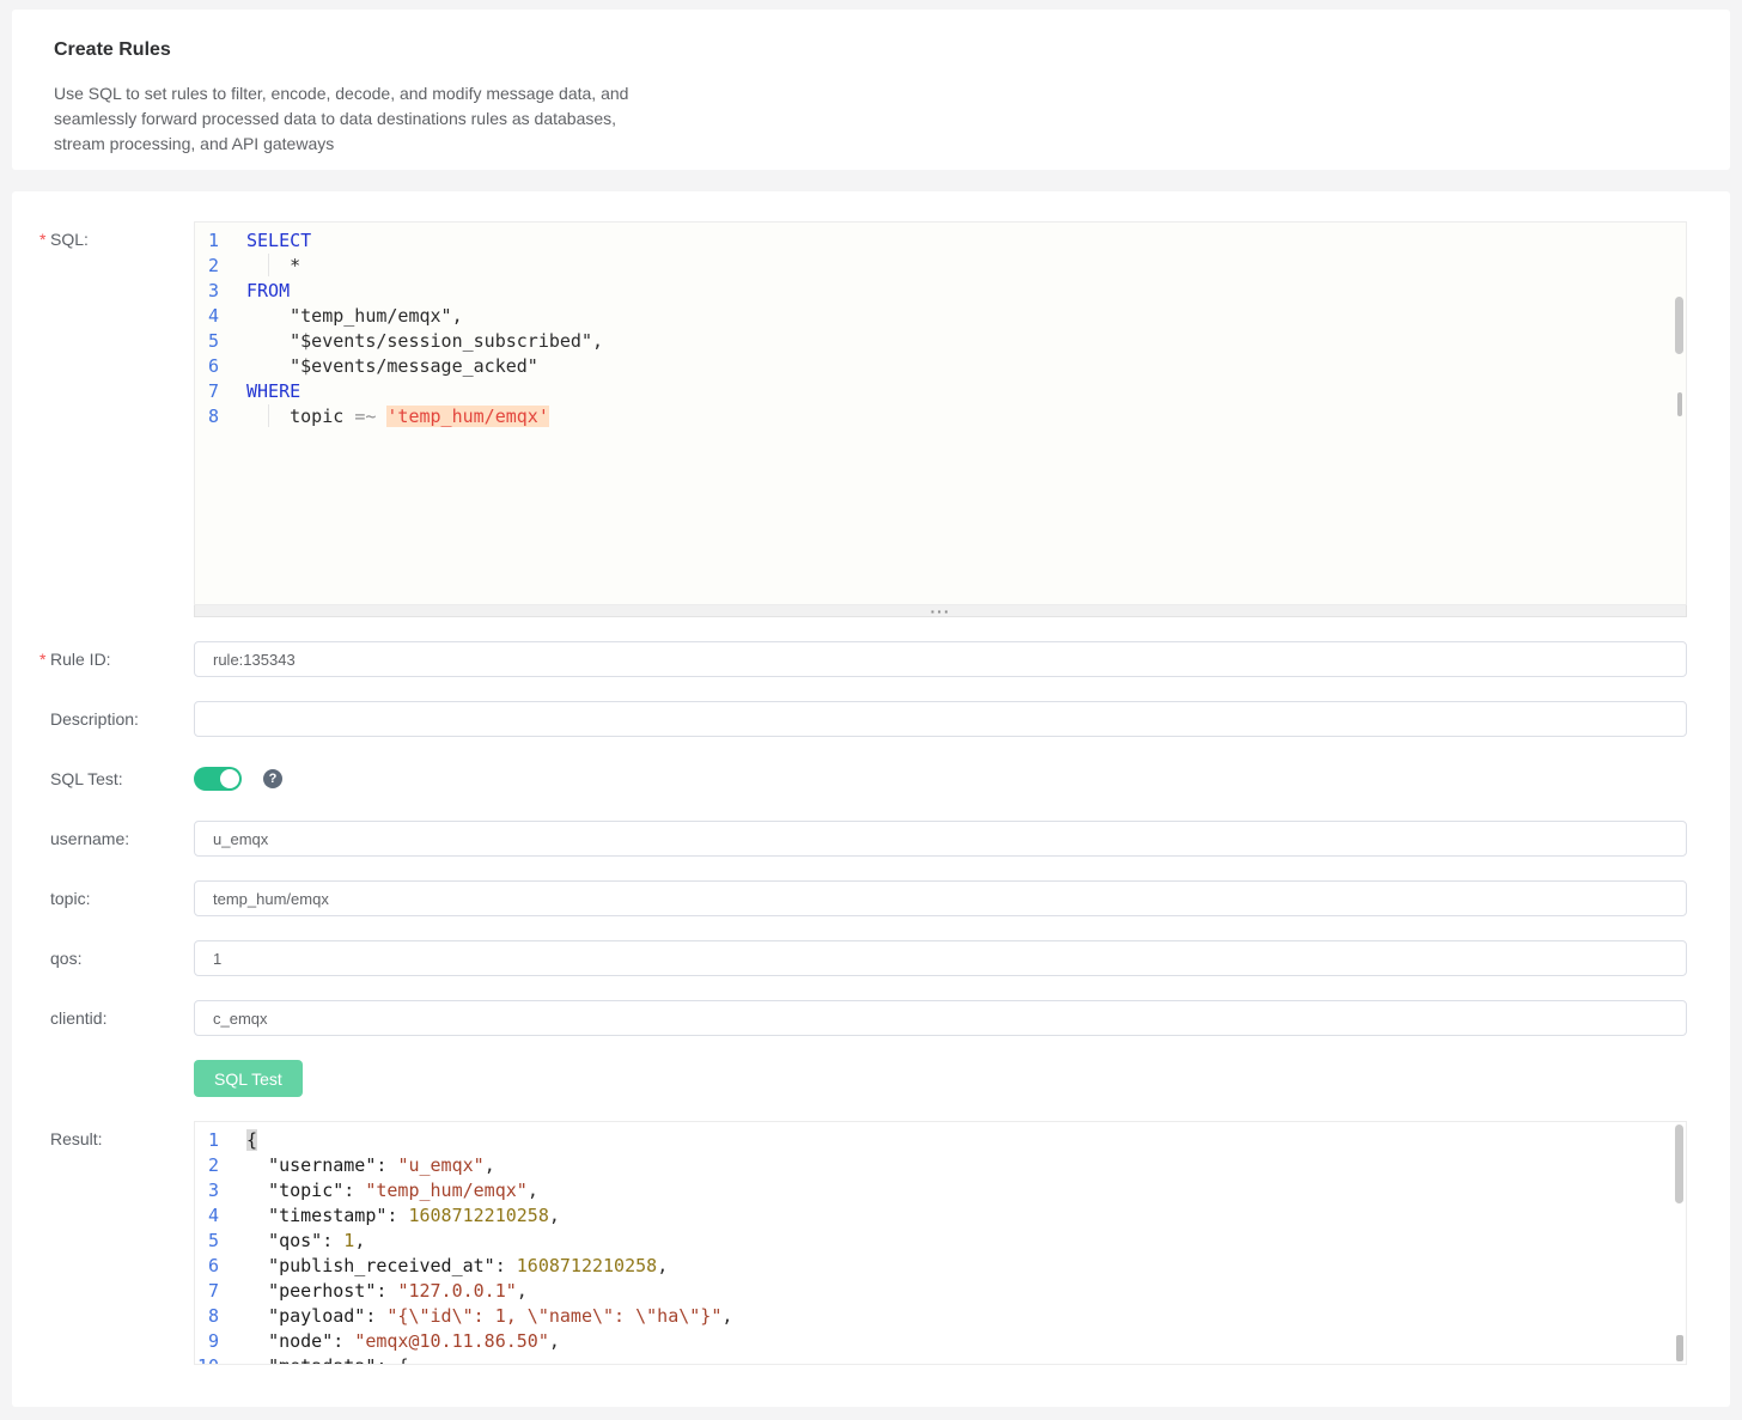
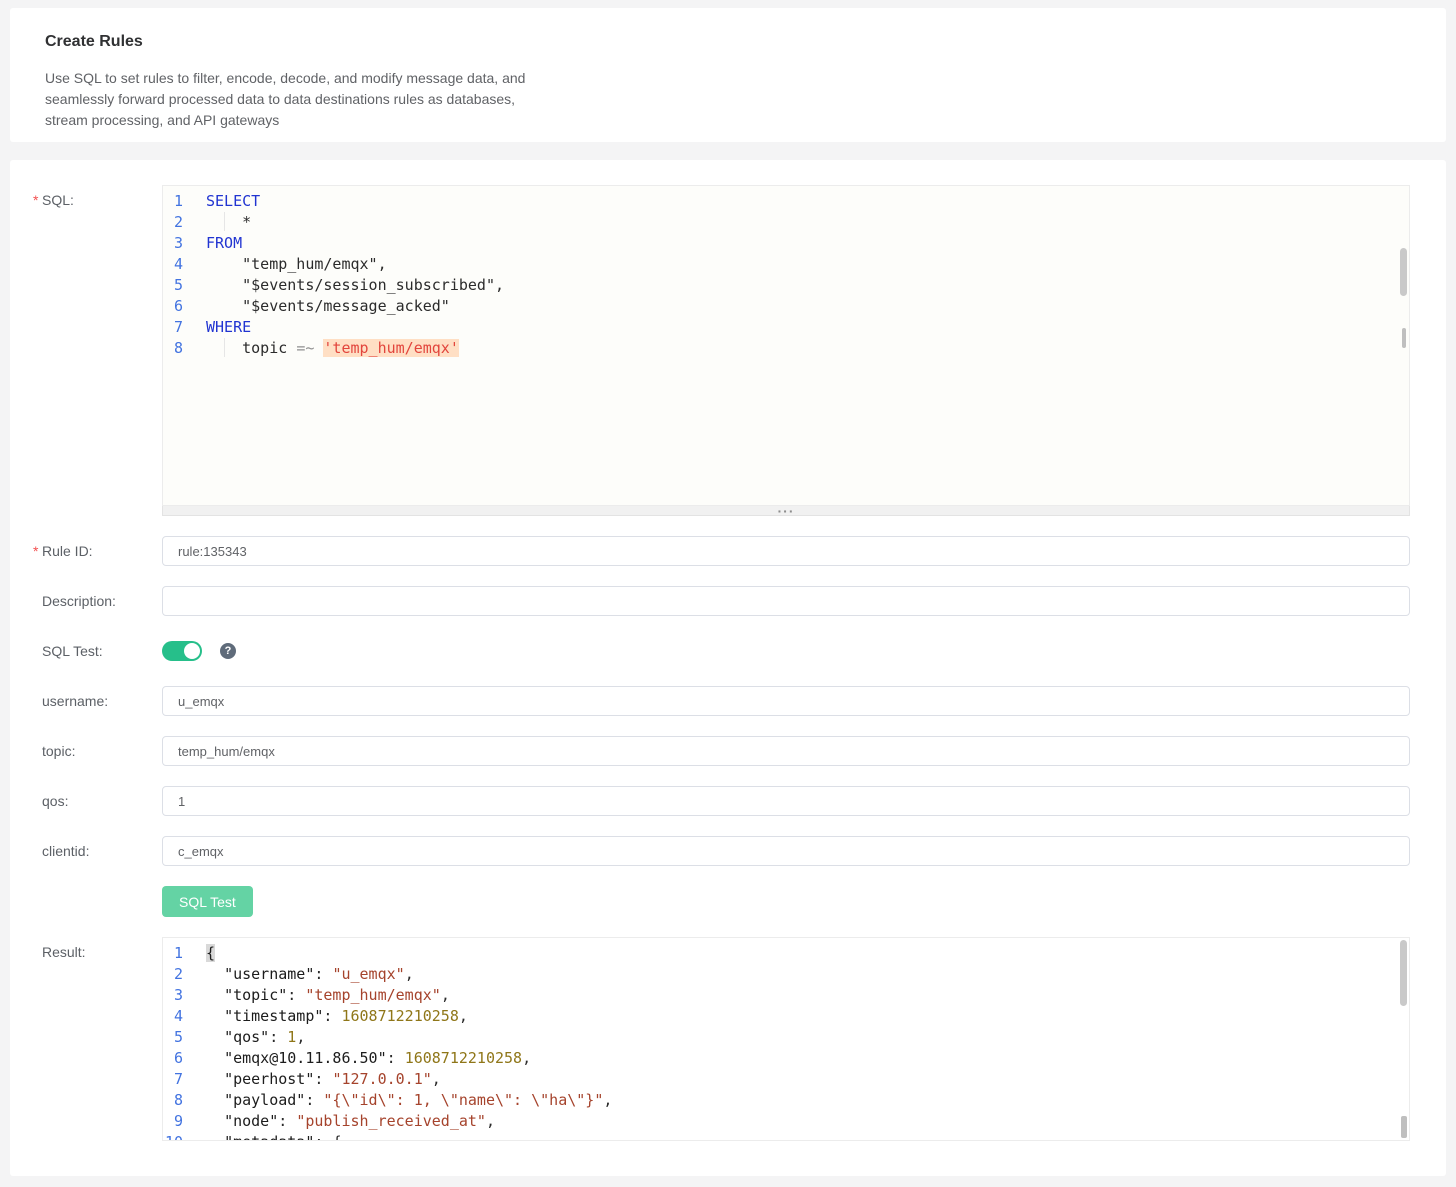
  Create Rules
  Use SQL to set rules to filter, encode, decode, and modify message data, and seamlessly forward processed data to data destinations rules as databases, stream processing, and API gateways
  * SQL:
  1
  2
  3
  4
  5
  6
  7
  8
  SELECT
  *
  FROM
  "temp_hum/emqx",
  "$events/session_subscribed",
  "$events/message_acked"
  WHERE
  topic =~ 'temp_hum/emqx'
  ···
  * Rule ID:
  rule:135343
  Description:
  SQL Test:
  ?
  username:
  u_emqx
  topic:
  temp_hum/emqx
  qos:
  1
  clientid:
  c_emqx
  SQL Test
  Result:
  1
  2
  3
  4
  5
  6
  7
  8
  9
  {
  "username": "u_emqx",
  "topic": "temp_hum/emqx",
  "timestamp": 1608712210258,
  "qos": 1,
- "publish_received_at": 1608712210258,
+ "emqx@10.11.86.50": 1608712210258,
  "peerhost": "127.0.0.1",
  "payload": "{\"id\": 1, \"name\": \"ha\"}",
- "node": "emqx@10.11.86.50",
+ "node": "publish_received_at",
